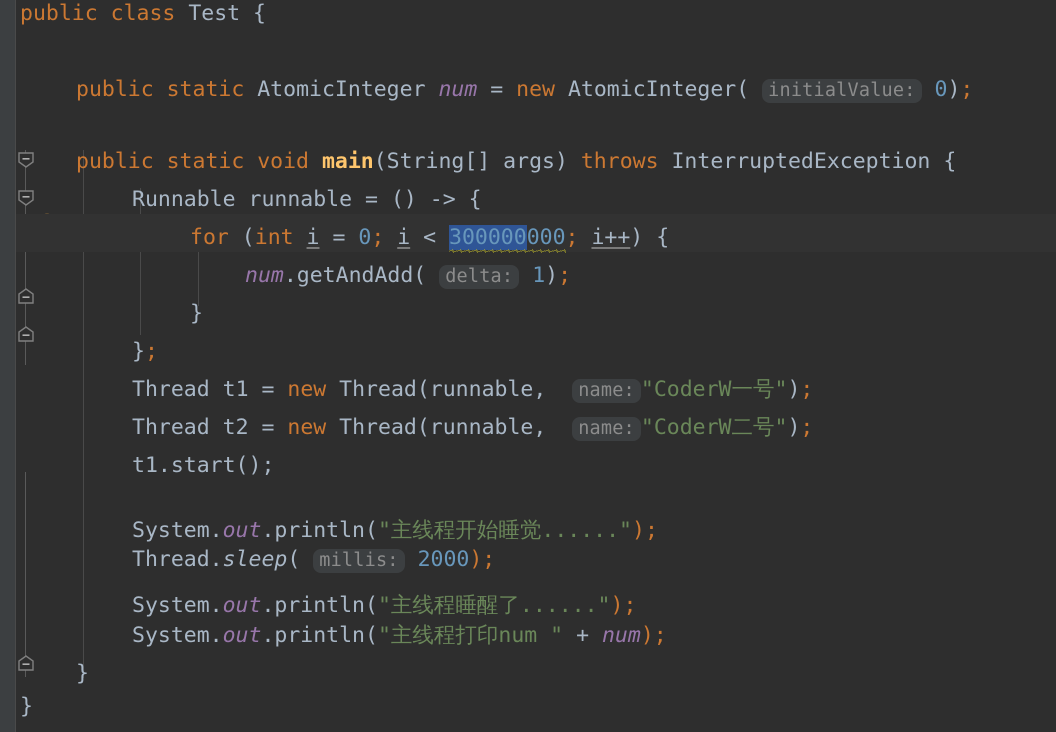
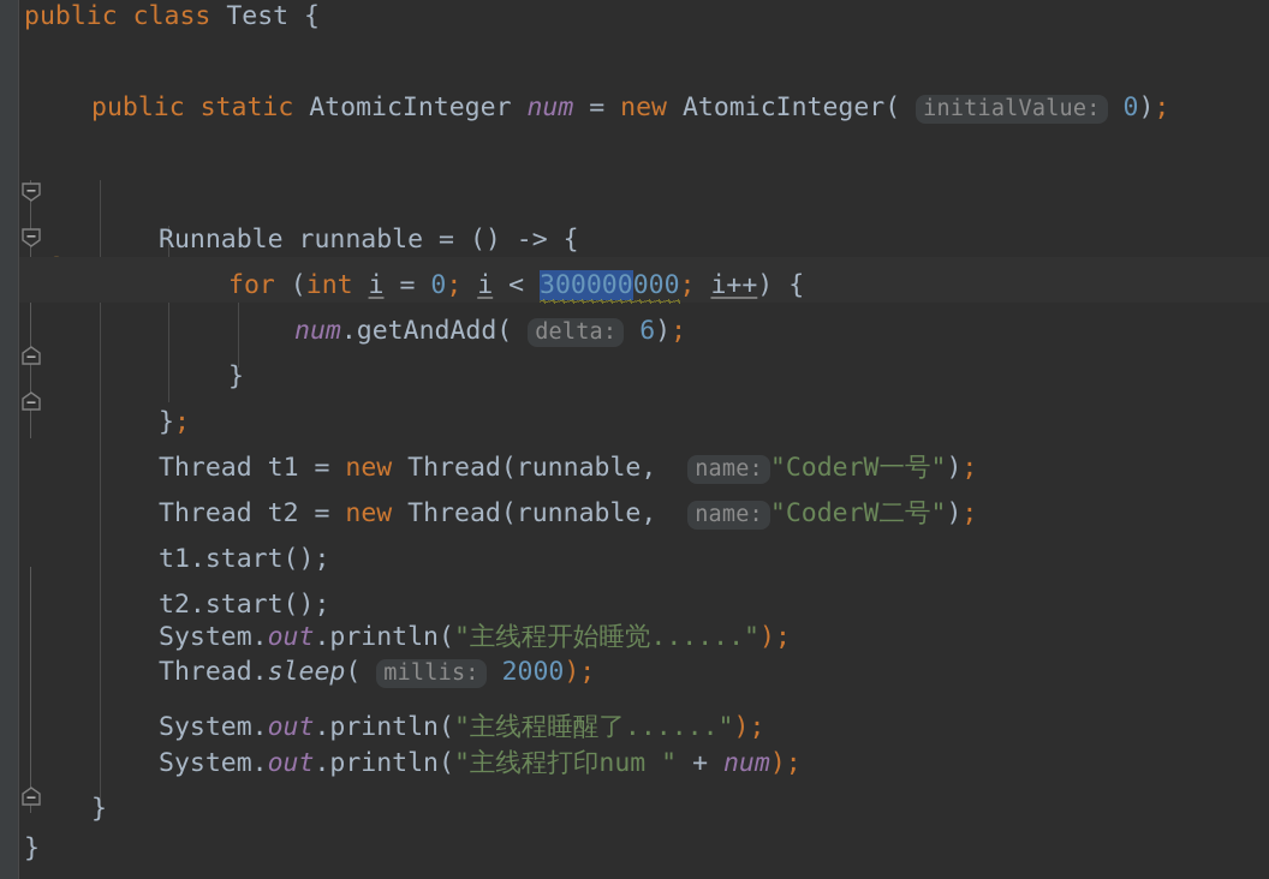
  public class Test {
  public static AtomicInteger num = new AtomicInteger( initialValue: 0);
- public static void main(String[] args) throws InterruptedException {
  Runnable runnable = () -> {
  for (int i = 0; i < 300000000; i++) {
- num.getAndAdd( delta: 1);
+ num.getAndAdd( delta: 6);
  }
  };
  Thread t1 = new Thread(runnable, name: "CoderW一号");
  Thread t2 = new Thread(runnable, name: "CoderW二号");
  t1.start();
+ t2.start();
  System.out.println("主线程开始睡觉......");
  Thread.sleep( millis: 2000);
  System.out.println("主线程睡醒了......");
  System.out.println("主线程打印num " + num);
  }
  }
